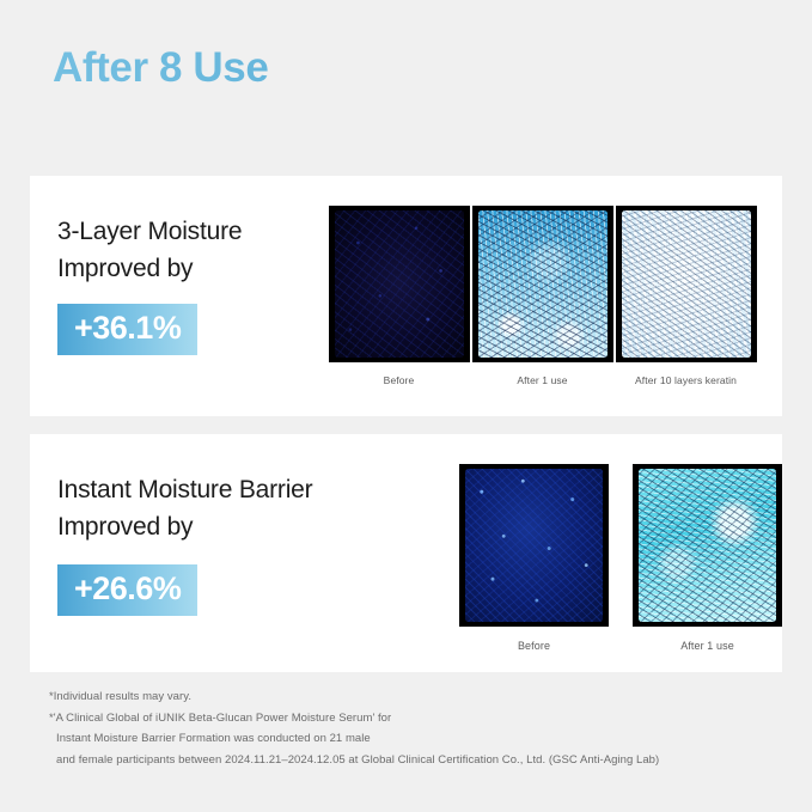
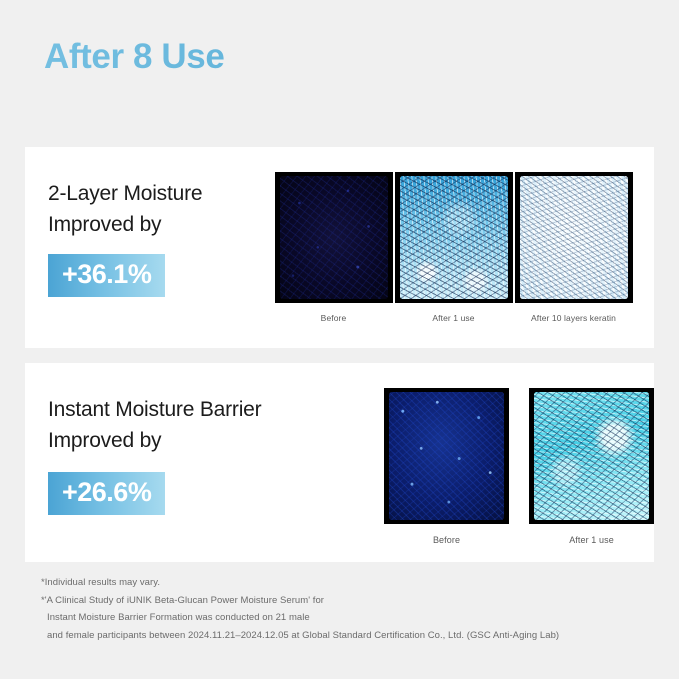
  After 8 Use
- 3-Layer Moisture
+ 2-Layer Moisture
  Improved by
  +36.1%
  Before
  After 1 use
  After 10 layers keratin
  Instant Moisture Barrier
  Improved by
  +26.6%
  Before
  After 1 use
  *Individual results may vary.
- *'A Clinical Global of iUNIK Beta-Glucan Power Moisture Serum' for
+ *'A Clinical Study of iUNIK Beta-Glucan Power Moisture Serum' for
  Instant Moisture Barrier Formation was conducted on 21 male
- and female participants between 2024.11.21–2024.12.05 at Global Clinical Certification Co., Ltd. (GSC Anti-Aging Lab)
+ and female participants between 2024.11.21–2024.12.05 at Global Standard Certification Co., Ltd. (GSC Anti-Aging Lab)
